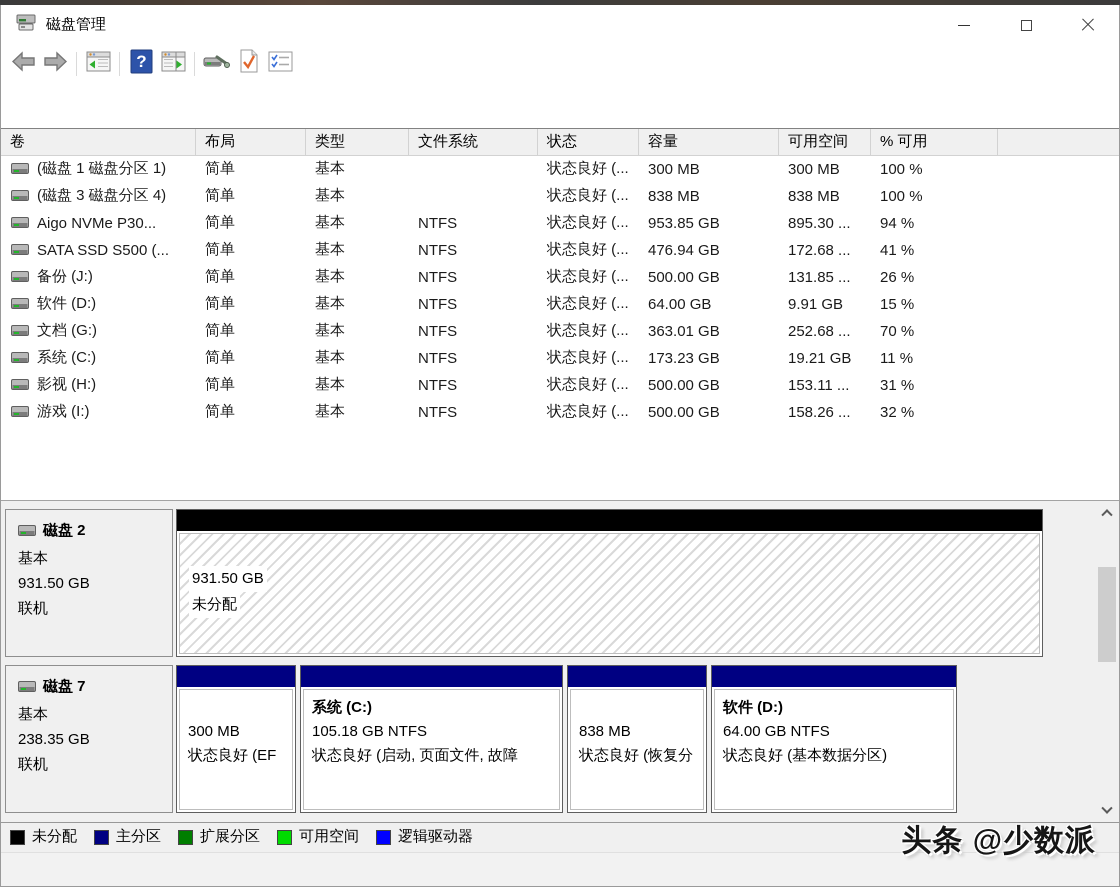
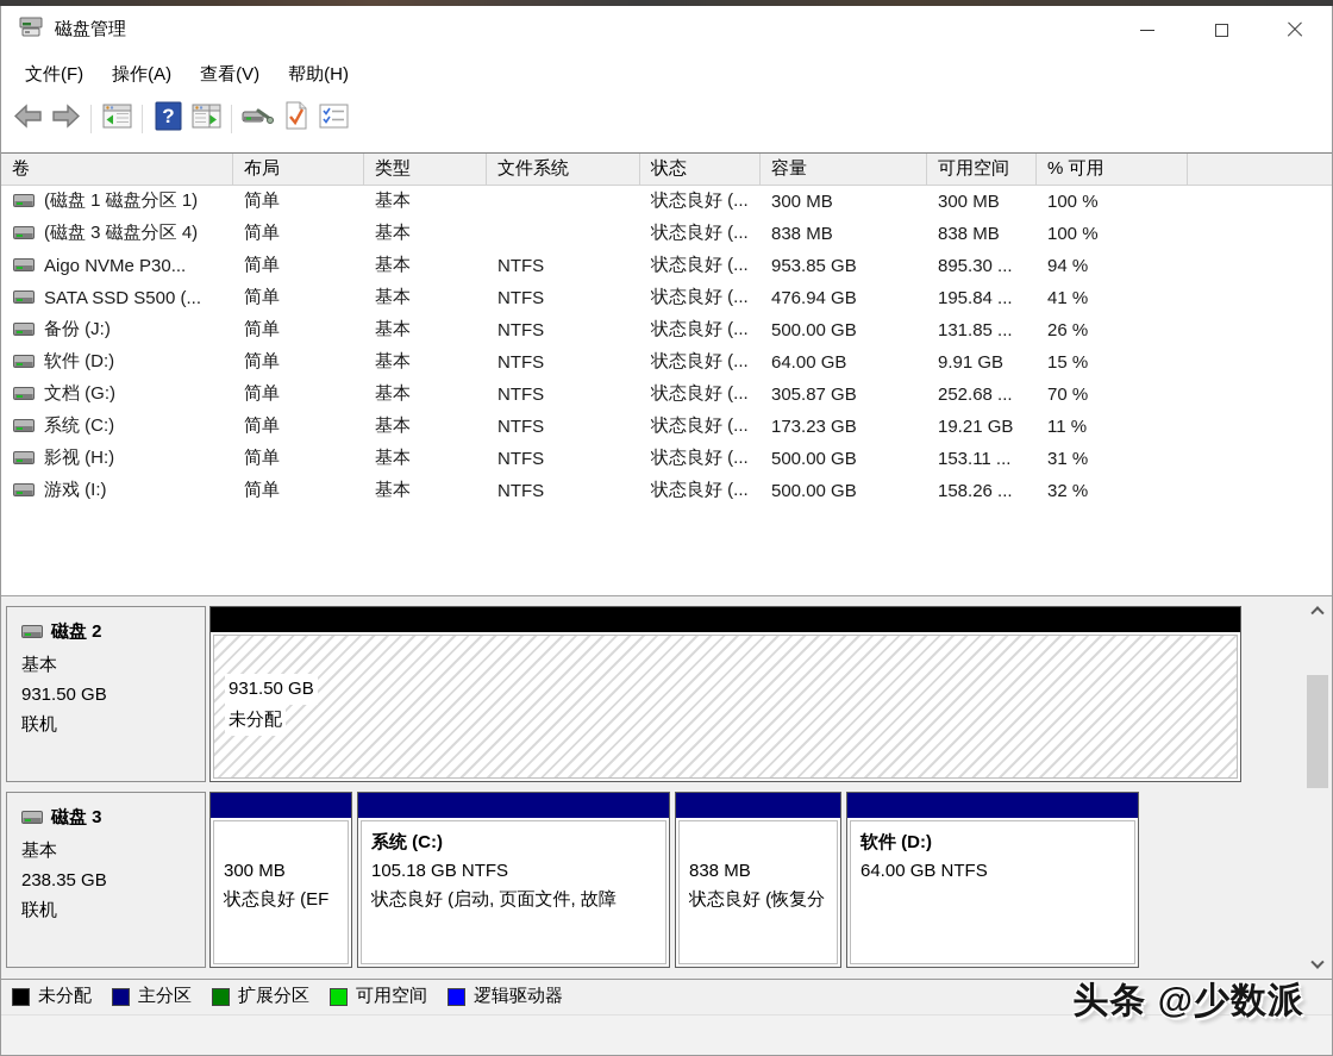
  磁盘管理
+ 文件(F)
+ 操作(A)
+ 查看(V)
+ 帮助(H)
  ?
  卷
  布局
  类型
  文件系统
  状态
  容量
  可用空间
  % 可用
  (磁盘 1 磁盘分区 1)
  简单
  基本
  状态良好 (...
  300 MB
  300 MB
  100 %
  (磁盘 3 磁盘分区 4)
  简单
  基本
  状态良好 (...
  838 MB
  838 MB
  100 %
  Aigo NVMe P30...
  简单
  基本
  NTFS
  状态良好 (...
  953.85 GB
  895.30 ...
  94 %
  SATA SSD S500 (...
  简单
  基本
  NTFS
  状态良好 (...
  476.94 GB
- 172.68 ...
+ 195.84 ...
  41 %
  备份 (J:)
  简单
  基本
  NTFS
  状态良好 (...
  500.00 GB
  131.85 ...
  26 %
  软件 (D:)
  简单
  基本
  NTFS
  状态良好 (...
  64.00 GB
  9.91 GB
  15 %
  文档 (G:)
  简单
  基本
  NTFS
  状态良好 (...
- 363.01 GB
+ 305.87 GB
  252.68 ...
  70 %
  系统 (C:)
  简单
  基本
  NTFS
  状态良好 (...
  173.23 GB
  19.21 GB
  11 %
  影视 (H:)
  简单
  基本
  NTFS
  状态良好 (...
  500.00 GB
  153.11 ...
  31 %
  游戏 (I:)
  简单
  基本
  NTFS
  状态良好 (...
  500.00 GB
  158.26 ...
  32 %
  磁盘 2
  基本
  931.50 GB
  联机
  931.50 GB
  未分配
- 磁盘 7
+ 磁盘 3
  基本
  238.35 GB
  联机
  300 MB
  状态良好 (EF
  系统 (C:)
  105.18 GB NTFS
  状态良好 (启动, 页面文件, 故障
  838 MB
  状态良好 (恢复分
  软件 (D:)
  64.00 GB NTFS
- 状态良好 (基本数据分区)
  未分配
  主分区
  扩展分区
  可用空间
  逻辑驱动器
  头条 @少数派
